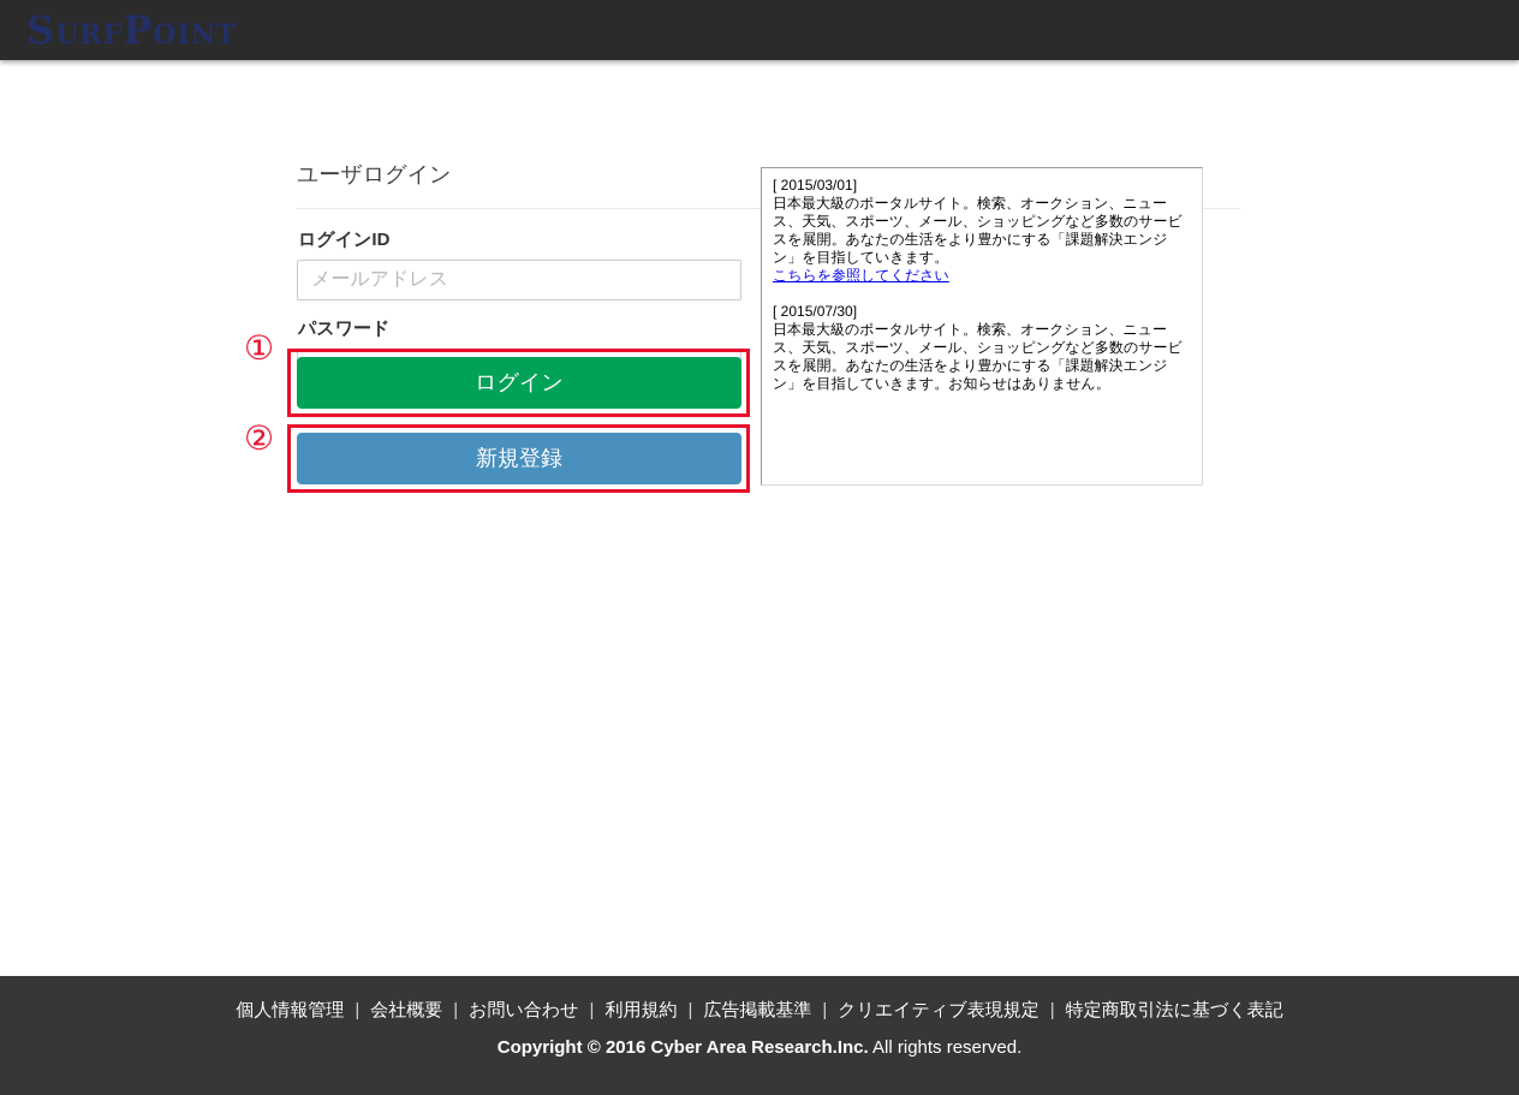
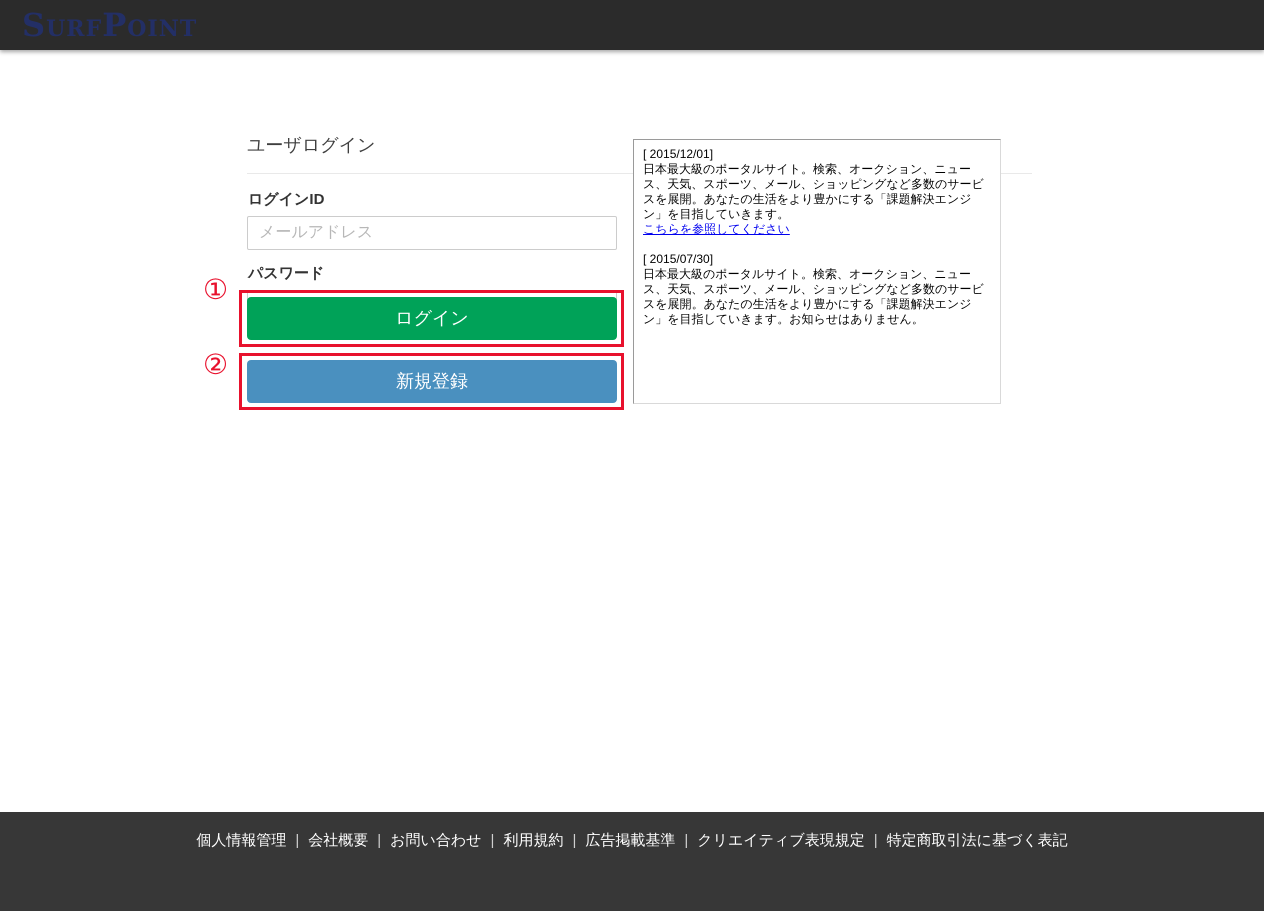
  SurfPoint
  ユーザログイン
  ログインID
  メールアドレス
  パスワード
  ①
  ログイン
  ②
  新規登録
- [ 2015/03/01]
+ [ 2015/12/01]
  日本最大級のポータルサイト。検索、オークション、ニュース、天気、スポーツ、メール、ショッピングなど多数のサービスを展開。あなたの生活をより豊かにする「課題解決エンジン」を目指していきます。
  こちらを参照してください
  [ 2015/07/30]
  日本最大級のポータルサイト。検索、オークション、ニュース、天気、スポーツ、メール、ショッピングなど多数のサービスを展開。あなたの生活をより豊かにする「課題解決エンジン」を目指していきます。お知らせはありません。
  個人情報管理 | 会社概要 | お問い合わせ | 利用規約 | 広告掲載基準 | クリエイティブ表現規定 | 特定商取引法に基づく表記
- Copyright © 2016 Cyber Area Research.Inc. All rights reserved.
